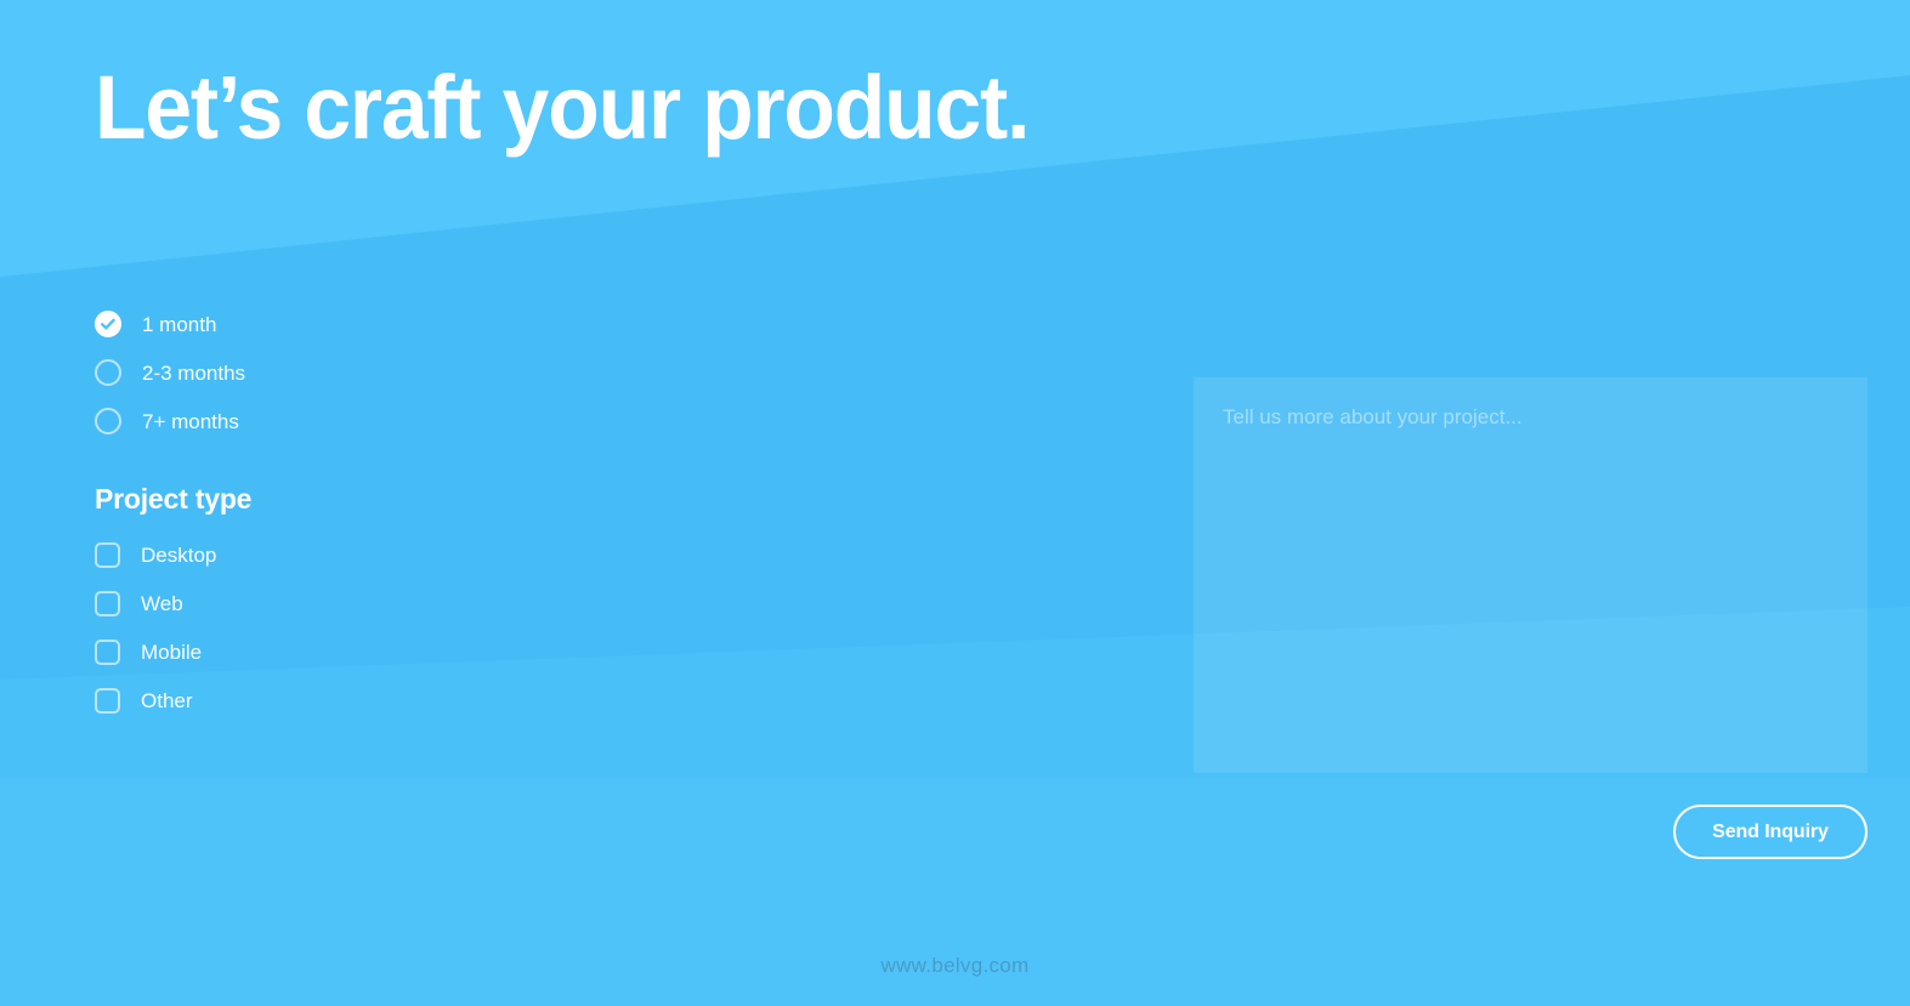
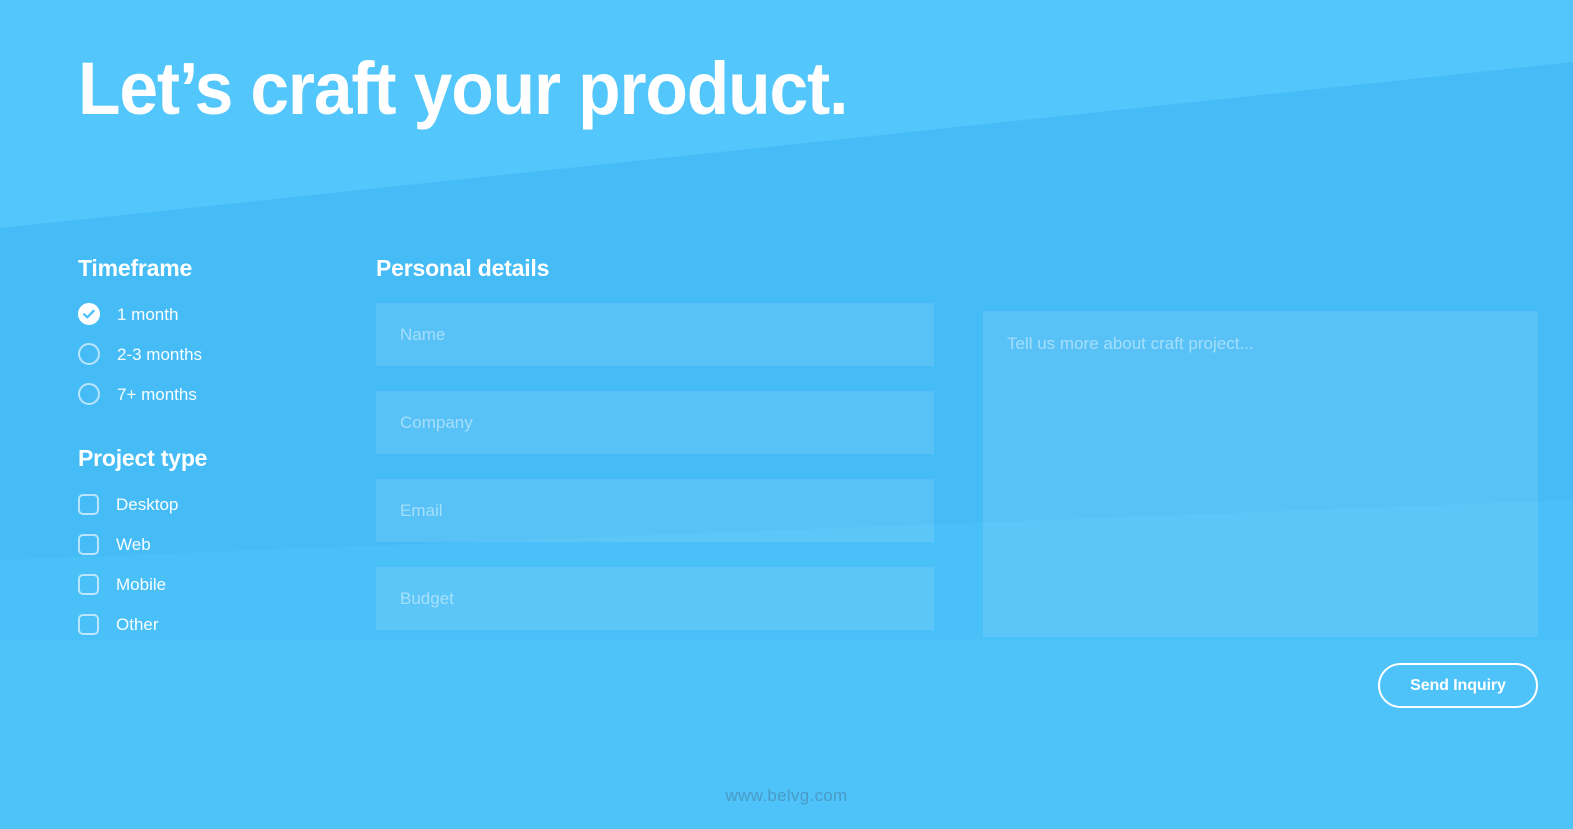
  Let’s craft your product.
+ Timeframe
  1 month
  2-3 months
  7+ months
  Project type
  Desktop
  Web
  Mobile
  Other
+ Personal details
+ Name
+ Company
+ Email
+ Budget
- Tell us more about your project...
+ Tell us more about craft project...
  Send Inquiry
  www.belvg.com
